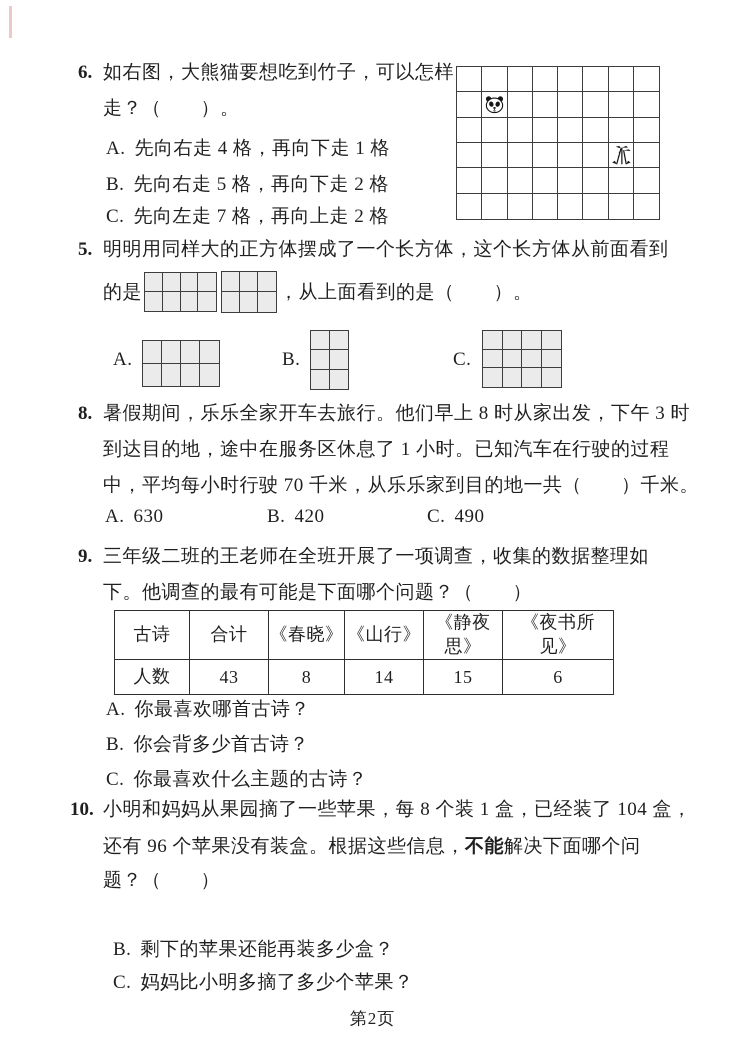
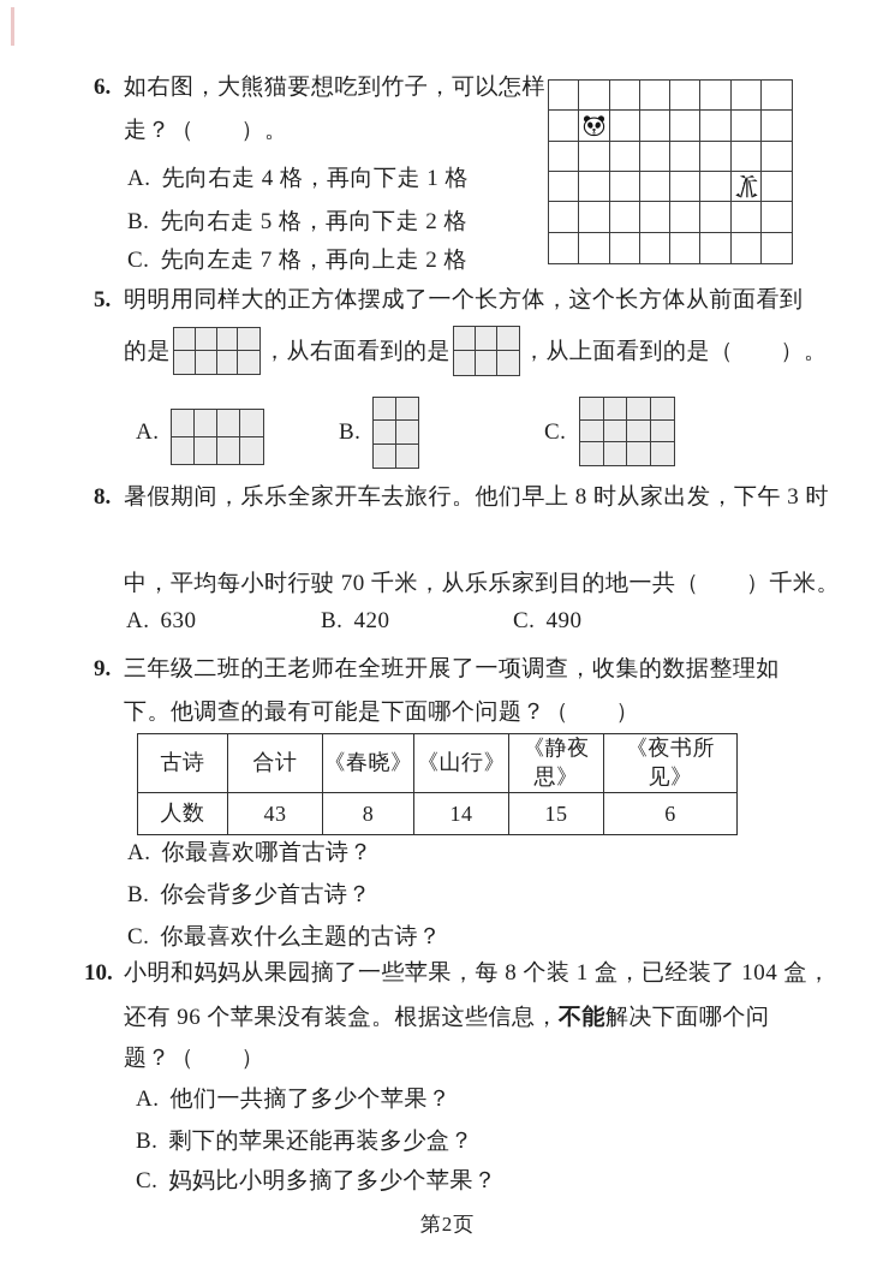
  6.
  如右图，大熊猫要想吃到竹子，可以怎样
  走？（ ）。
  A. 先向右走 4 格，再向下走 1 格
  B. 先向右走 5 格，再向下走 2 格
  C. 先向左走 7 格，再向上走 2 格
  5.
  明明用同样大的正方体摆成了一个长方体，这个长方体从前面看到
  的是
+ ，从右面看到的是
  ，从上面看到的是（ ）。
  A.
  B.
  C.
  8.
  暑假期间，乐乐全家开车去旅行。他们早上 8 时从家出发，下午 3 时
- 到达目的地，途中在服务区休息了 1 小时。已知汽车在行驶的过程
  中，平均每小时行驶 70 千米，从乐乐家到目的地一共（ ）千米。
  A. 630
  B. 420
  C. 490
  9.
  三年级二班的王老师在全班开展了一项调查，收集的数据整理如
  下。他调查的最有可能是下面哪个问题？（ ）
  古诗	合计	《春晓》	《山行》	《静夜思》	《夜书所见》
  人数	43	8	14	15	6
  A. 你最喜欢哪首古诗？
  B. 你会背多少首古诗？
  C. 你最喜欢什么主题的古诗？
  10.
  小明和妈妈从果园摘了一些苹果，每 8 个装 1 盒，已经装了 104 盒，
  还有 96 个苹果没有装盒。根据这些信息，不能解决下面哪个问
  题？（ ）
+ A. 他们一共摘了多少个苹果？
  B. 剩下的苹果还能再装多少盒？
  C. 妈妈比小明多摘了多少个苹果？
  第2页
